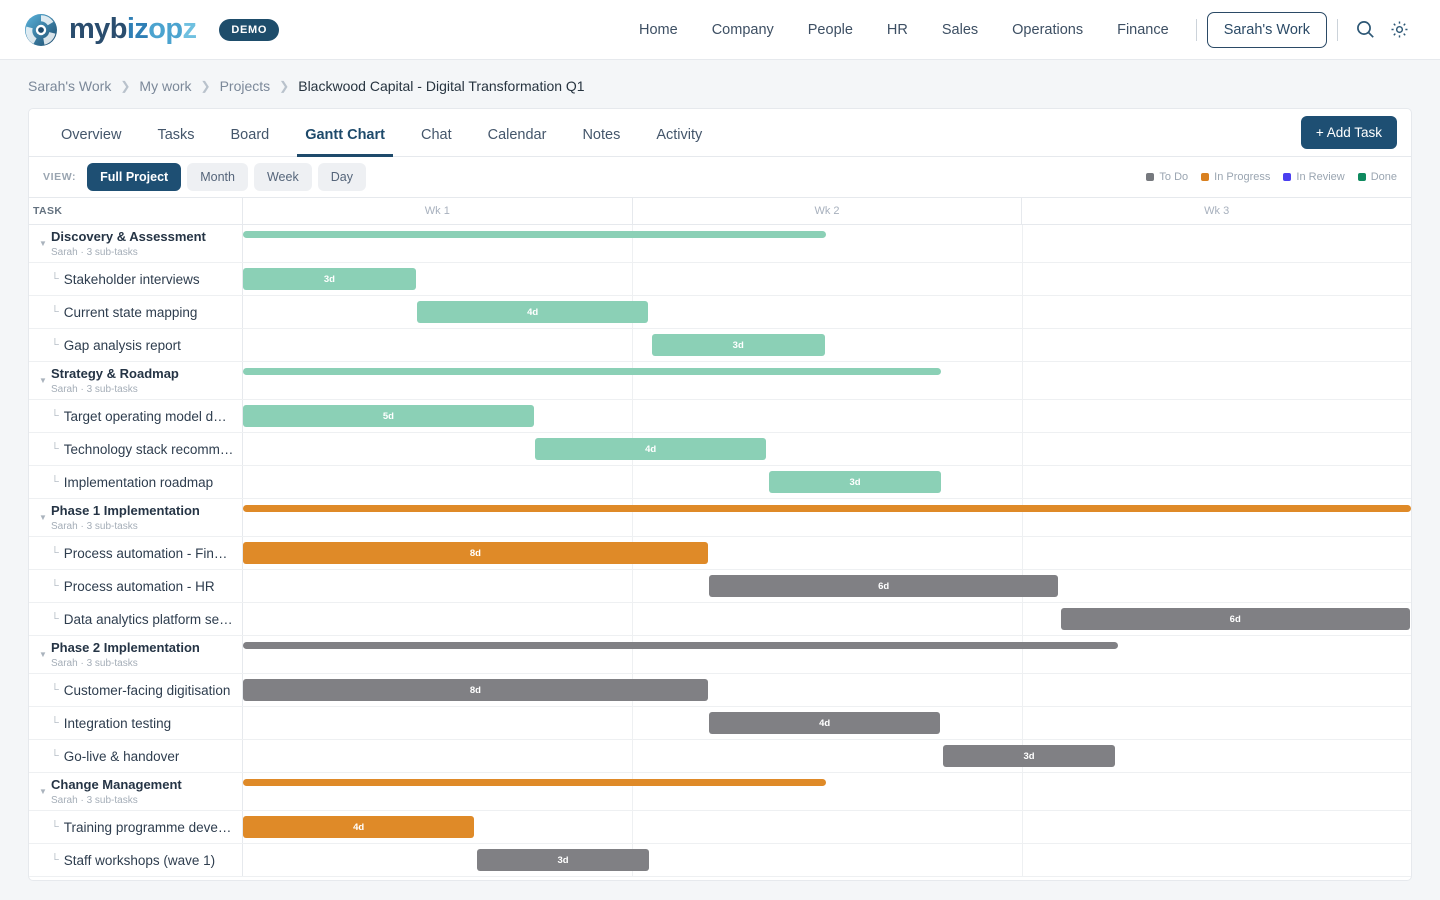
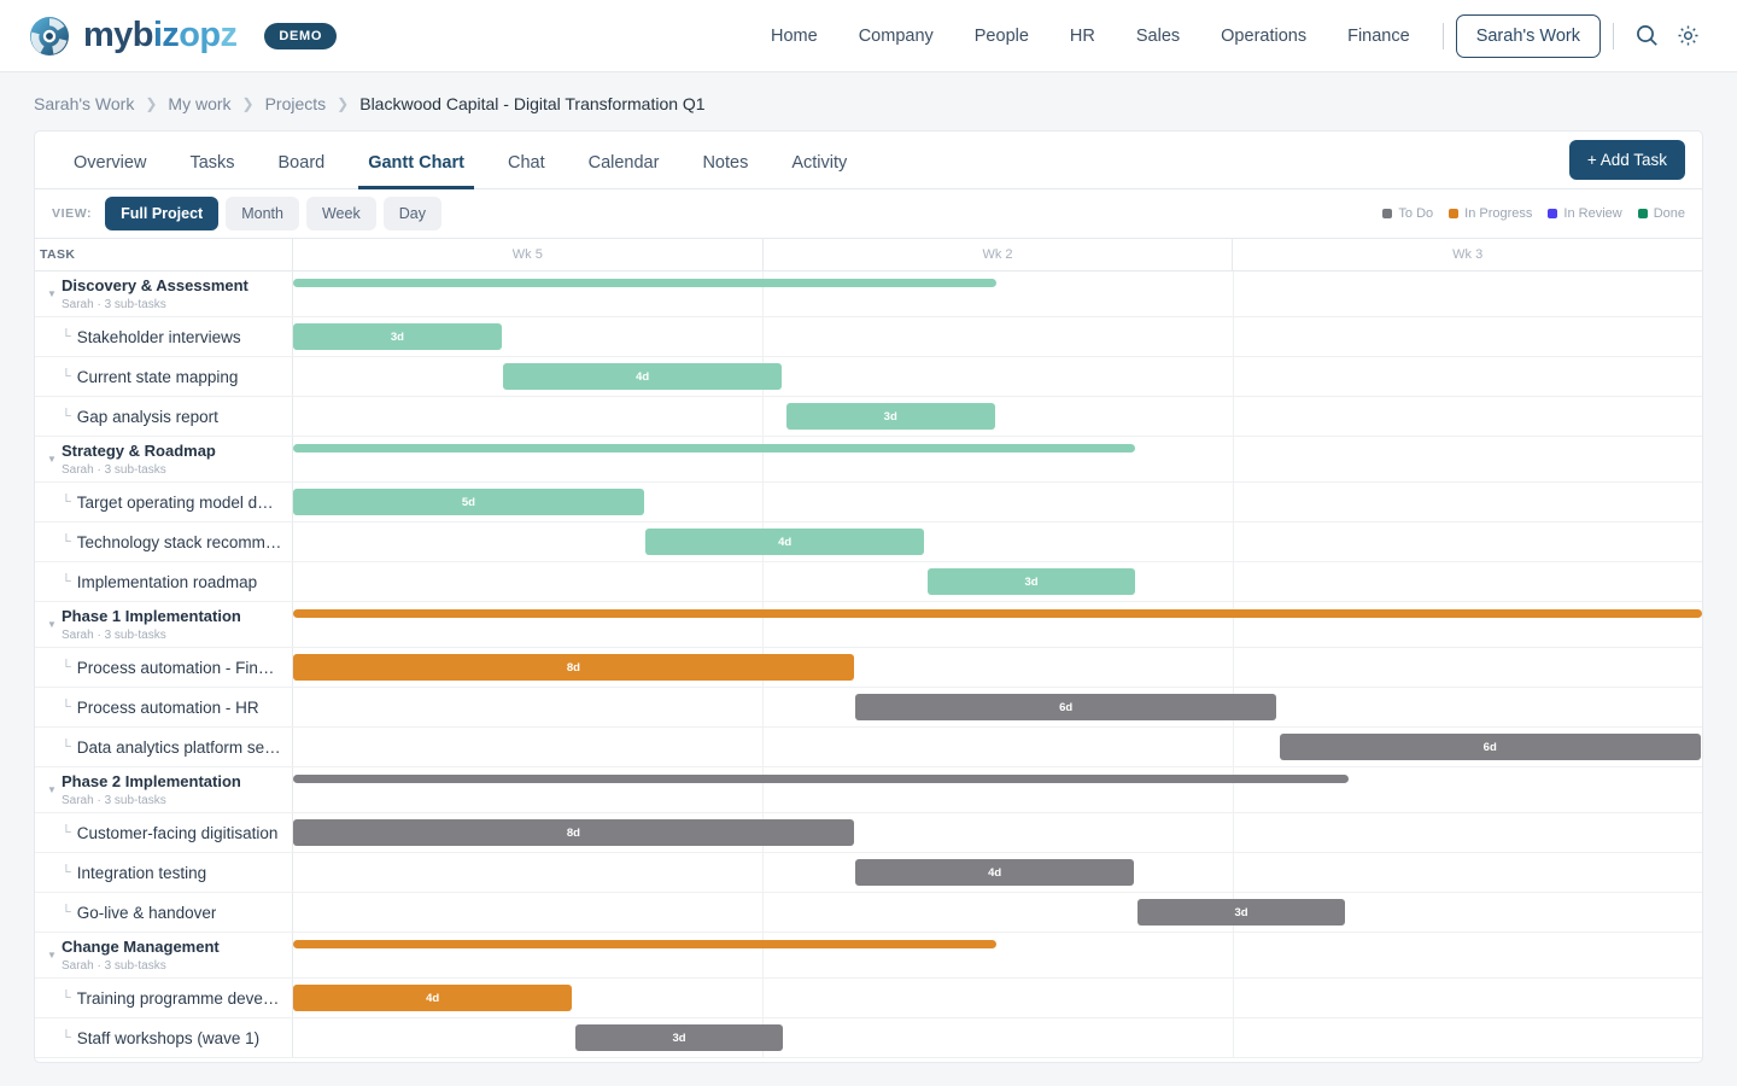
  myb
  iz
  op
  z
  DEMO
  Home
  Company
  People
  HR
  Sales
  Operations
  Finance
  Sarah's Work
  Sarah's Work
  ❯
  My work
  ❯
  Projects
  ❯
  Blackwood Capital - Digital Transformation Q1
  Overview
  Tasks
  Board
  Gantt Chart
  Chat
  Calendar
  Notes
  Activity
  + Add Task
  VIEW:
  Full Project
  Month
  Week
  Day
  To Do
  In Progress
  In Review
  Done
  TASK
- Wk 1
+ Wk 5
  Wk 2
  Wk 3
  ▼
  Discovery & Assessment
  Sarah · 3 sub-tasks
  └
  Stakeholder interviews
  3d
  └
  Current state mapping
  4d
  └
  Gap analysis report
  3d
  ▼
  Strategy & Roadmap
  Sarah · 3 sub-tasks
  └
  Target operating model desi
  5d
  └
  Technology stack recommen
  4d
  └
  Implementation roadmap
  3d
  ▼
  Phase 1 Implementation
  Sarah · 3 sub-tasks
  └
  Process automation - Financ
  8d
  └
  Process automation - HR
  6d
  └
  Data analytics platform setu
  6d
  ▼
  Phase 2 Implementation
  Sarah · 3 sub-tasks
  └
  Customer-facing digitisation
  8d
  └
  Integration testing
  4d
  └
  Go-live & handover
  3d
  ▼
  Change Management
  Sarah · 3 sub-tasks
  └
  Training programme develop
  4d
  └
  Staff workshops (wave 1)
  3d
